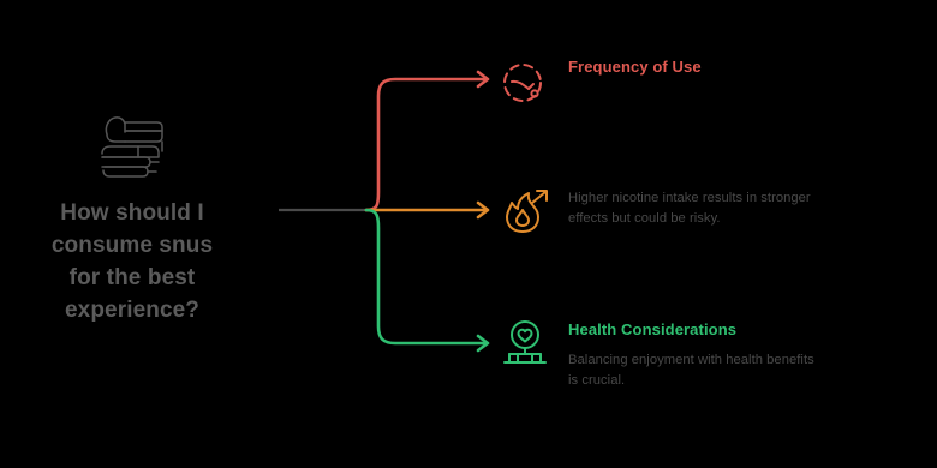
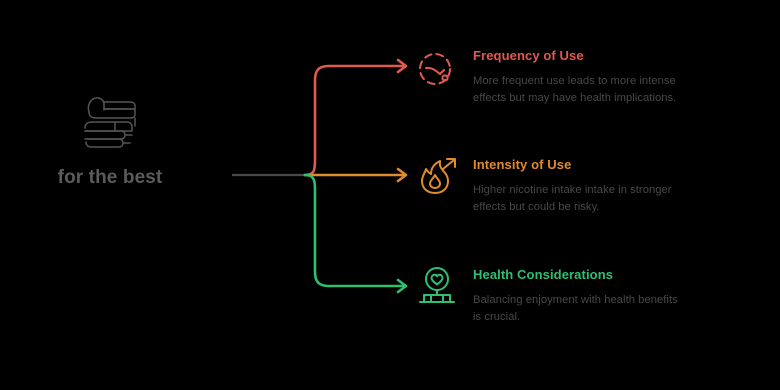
- How should I
- consume snus
  for the best
- experience?
  Frequency of Use
+ More frequent use leads to more intense
+ effects but may have health implications.
+ Intensity of Use
- Higher nicotine intake results in stronger
+ Higher nicotine intake intake in stronger
  effects but could be risky.
  Health Considerations
  Balancing enjoyment with health benefits
  is crucial.
